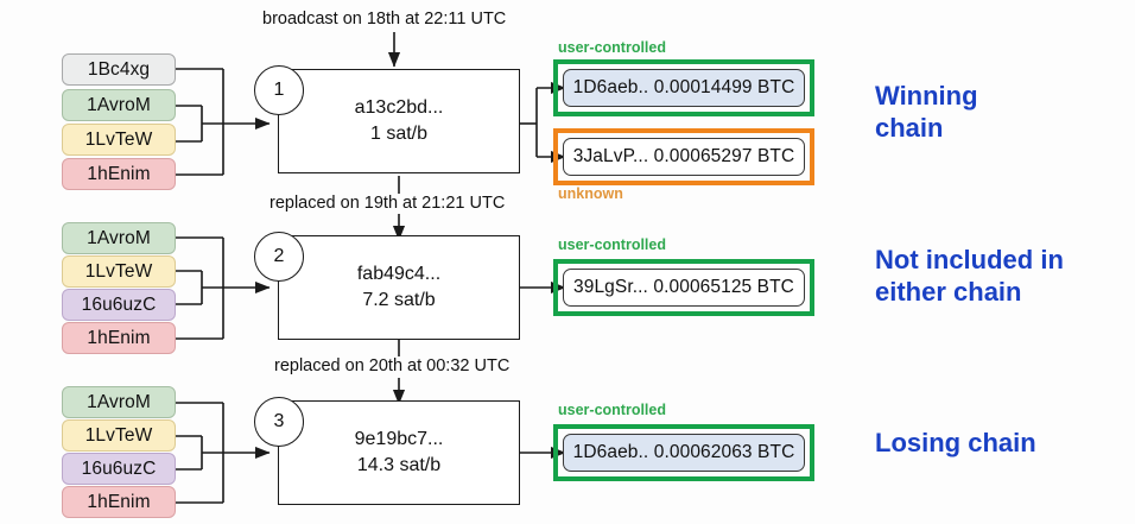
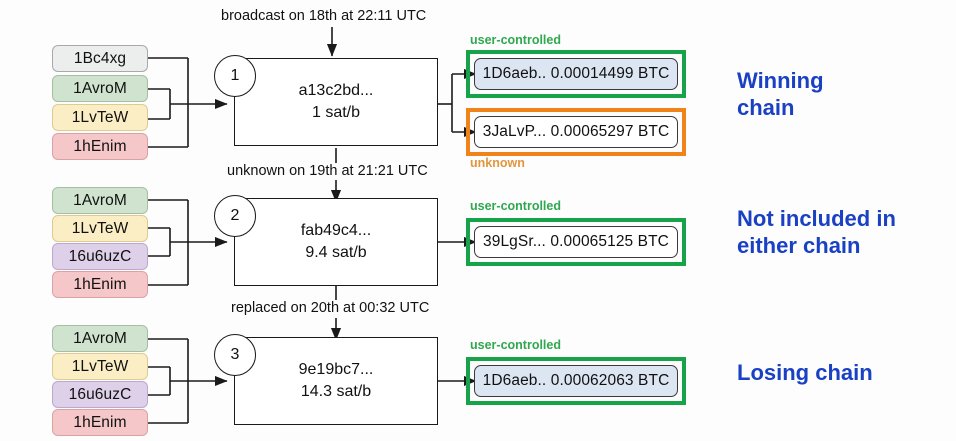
  1Bc4xg
  1AvroM
  1LvTeW
  1hEnim
  broadcast on 18th at 22:11 UTC
  a13c2bd...
  1 sat/b
  1
  user-controlled
  1D6aeb..
  0.00014499 BTC
  3JaLvP...
  0.00065297 BTC
  unknown
  Winning
  chain
- replaced on 19th at 21:21 UTC
+ unknown on 19th at 21:21 UTC
  1AvroM
  1LvTeW
  16u6uzC
  1hEnim
  fab49c4...
- 7.2 sat/b
+ 9.4 sat/b
  2
  user-controlled
  39LgSr...
  0.00065125 BTC
  Not included in
  either chain
  replaced on 20th at 00:32 UTC
  1AvroM
  1LvTeW
  16u6uzC
  1hEnim
  9e19bc7...
  14.3 sat/b
  3
  user-controlled
  1D6aeb..
  0.00062063 BTC
  Losing chain
